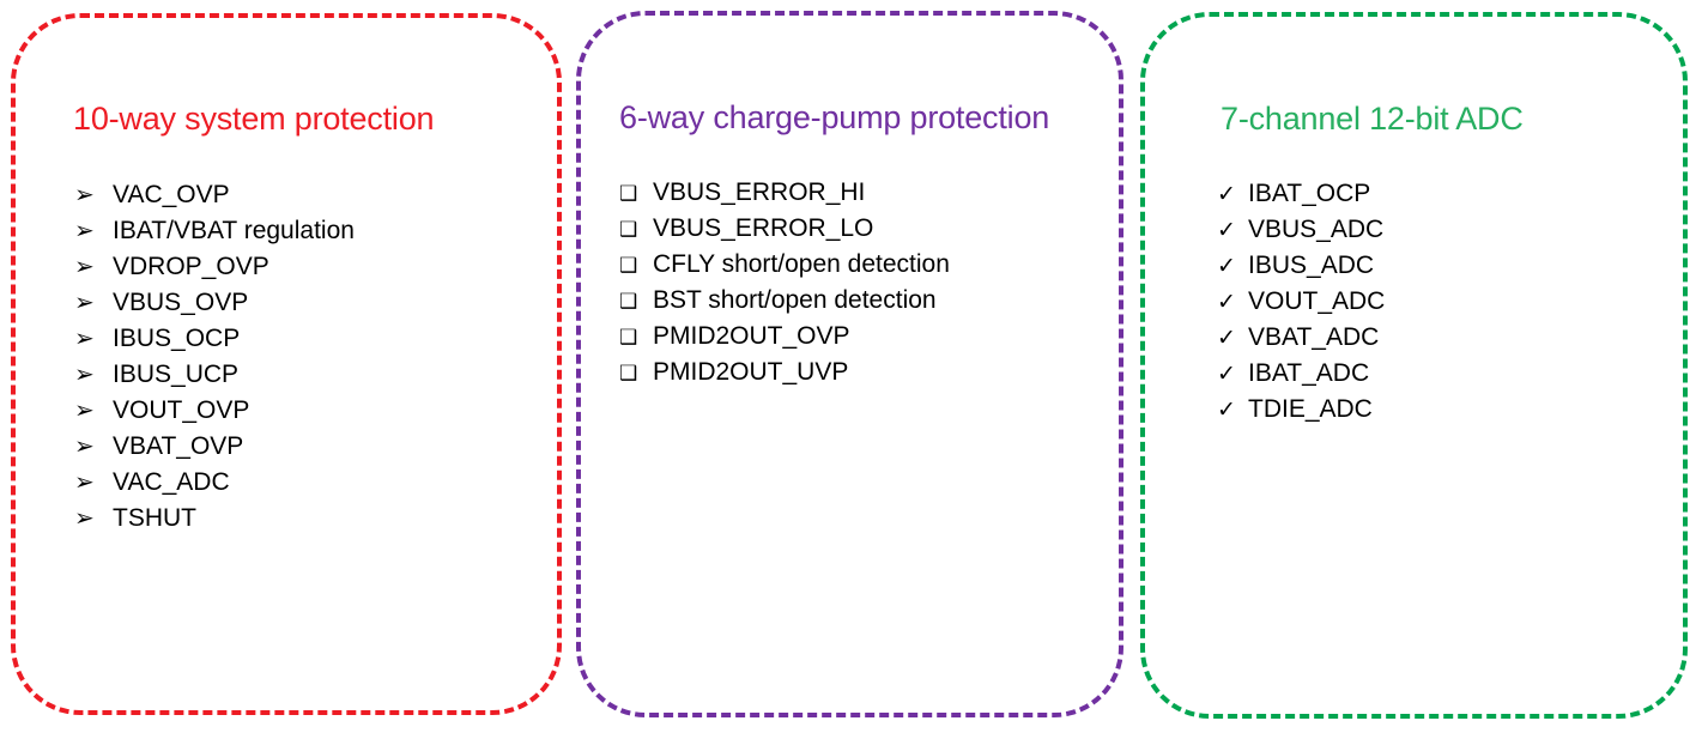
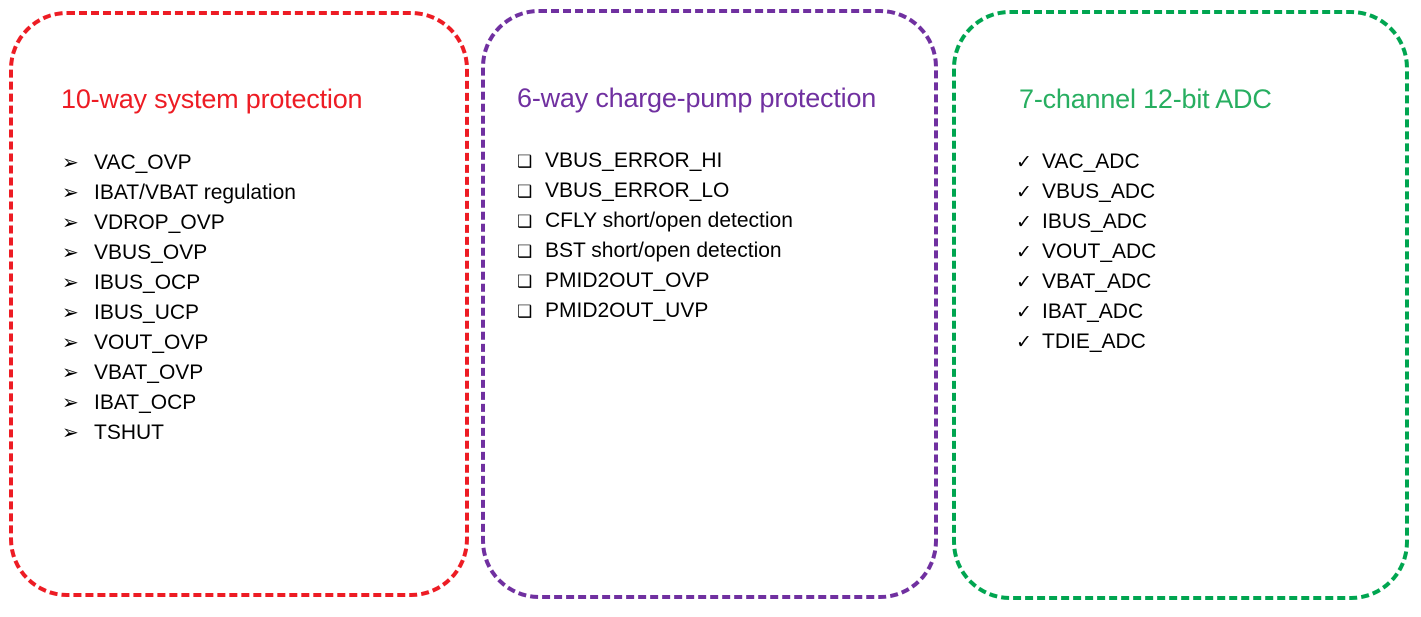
  10-way system protection
  ➢
  VAC_OVP
  ➢
  IBAT/VBAT regulation
  ➢
  VDROP_OVP
  ➢
  VBUS_OVP
  ➢
  IBUS_OCP
  ➢
  IBUS_UCP
  ➢
  VOUT_OVP
  ➢
  VBAT_OVP
  ➢
- VAC_ADC
+ IBAT_OCP
  ➢
  TSHUT
  6-way charge-pump protection
  ❑
  VBUS_ERROR_HI
  ❑
  VBUS_ERROR_LO
  ❑
  CFLY short/open detection
  ❑
  BST short/open detection
  ❑
  PMID2OUT_OVP
  ❑
  PMID2OUT_UVP
  7-channel 12-bit ADC
  ✓
- IBAT_OCP
+ VAC_ADC
  ✓
  VBUS_ADC
  ✓
  IBUS_ADC
  ✓
  VOUT_ADC
  ✓
  VBAT_ADC
  ✓
  IBAT_ADC
  ✓
  TDIE_ADC
